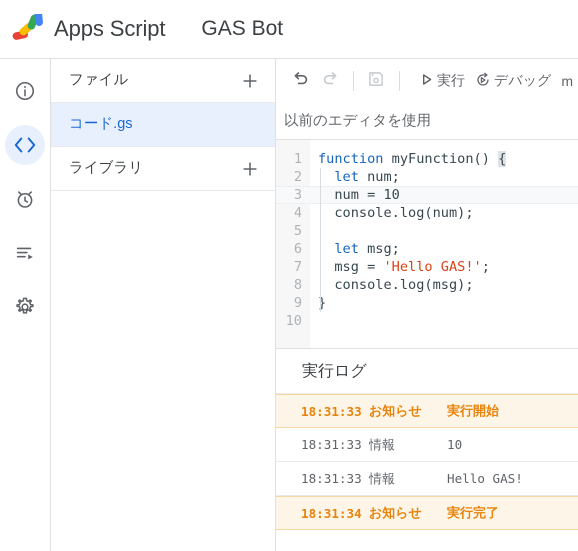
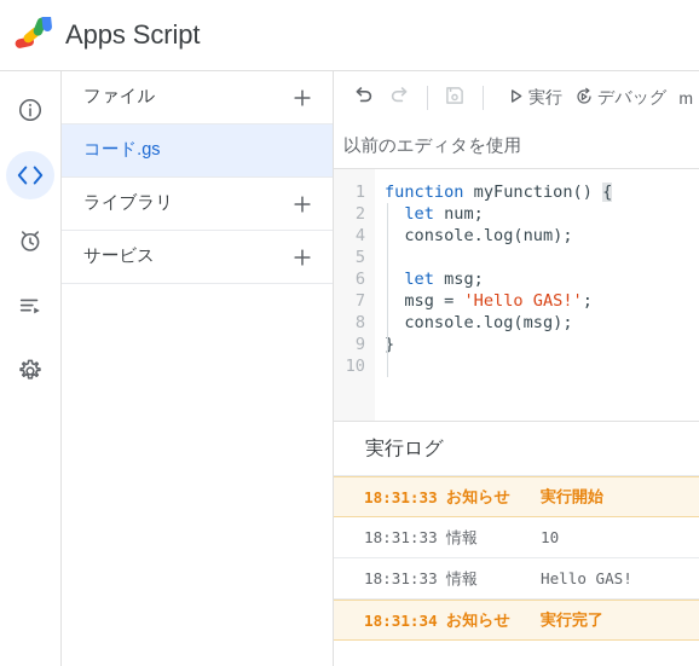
  Apps Script
- GAS Bot
  ファイル
  コード.gs
  ライブラリ
+ サービス
  実行
  デバッグ
  m
  以前のエディタを使用
  1
  function myFunction() {
  2
  let num;
- 3
- num = 10
  4
  console.log(num);
  5
  6
  let msg;
  7
  msg = 'Hello GAS!';
  8
  console.log(msg);
  9
  }
  10
  実行ログ
  18:31:33
  お知らせ
  実行開始
  18:31:33
  情報
  10
  18:31:33
  情報
  Hello GAS!
  18:31:34
  お知らせ
  実行完了
